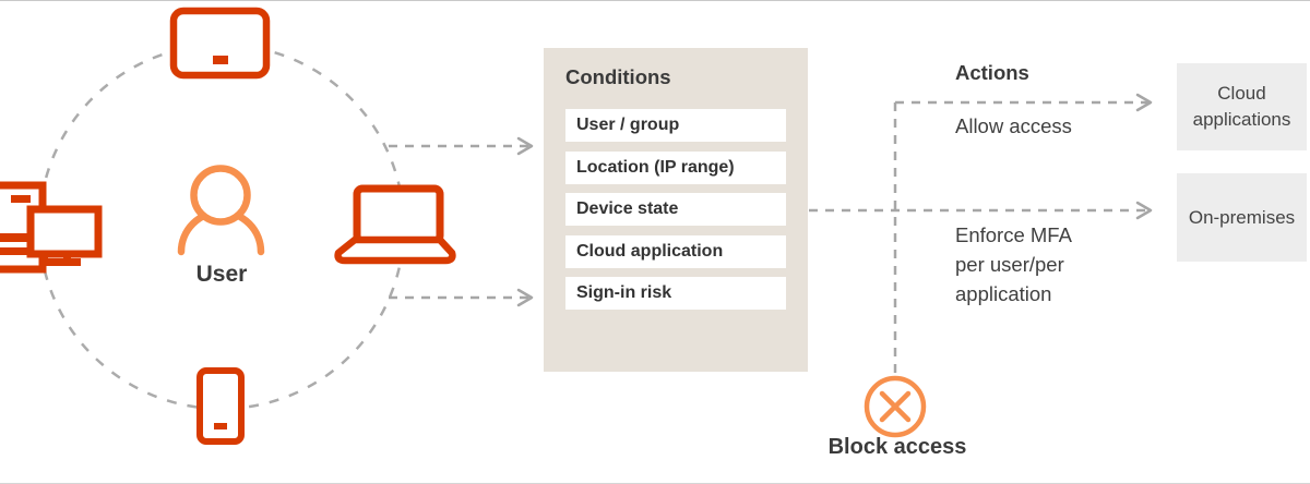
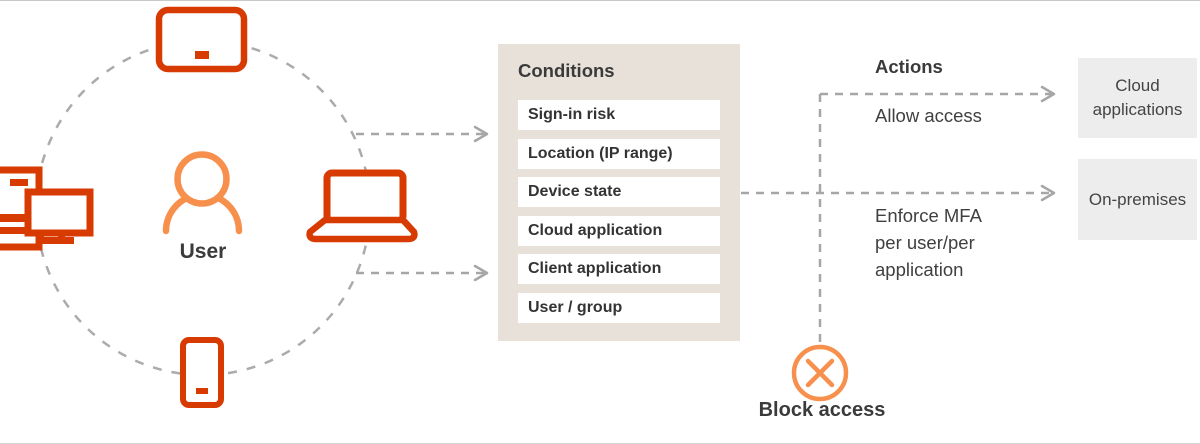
  User
  Conditions
- User / group
+ Sign-in risk
  Location (IP range)
  Device state
  Cloud application
+ Client application
- Sign-in risk
+ User / group
  Actions
  Allow access
  Enforce MFA
  per user/per
  application
  Block access
  Cloud applications
  On-premises
